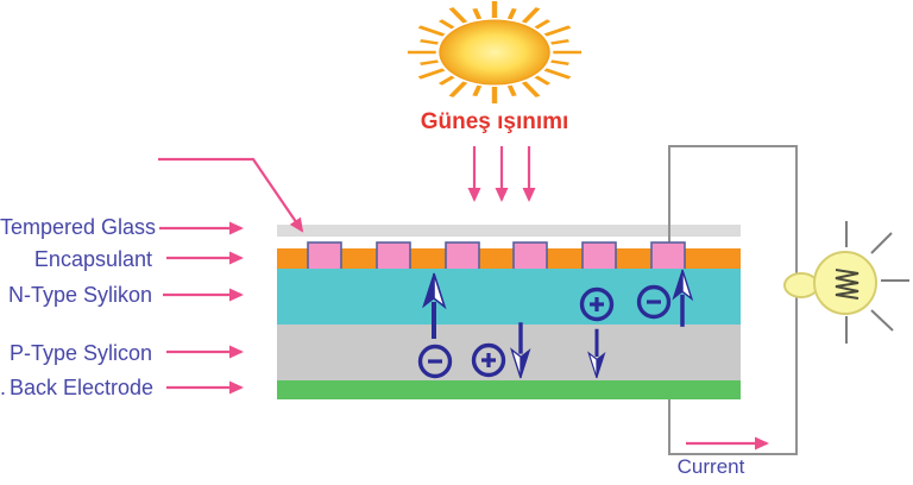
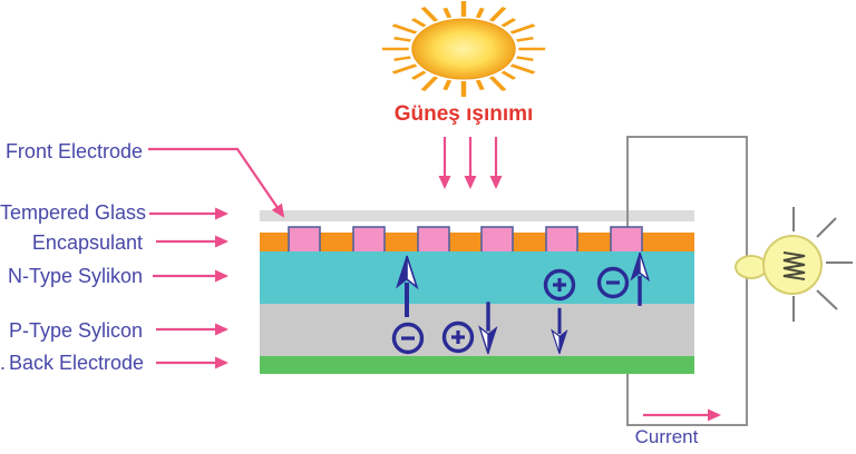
+ Front Electrode
  Tempered Glass
  Encapsulant
  N-Type Sylikon
  P-Type Sylicon
  .
  Back Electrode
  Güneş ışınımı
  Current
